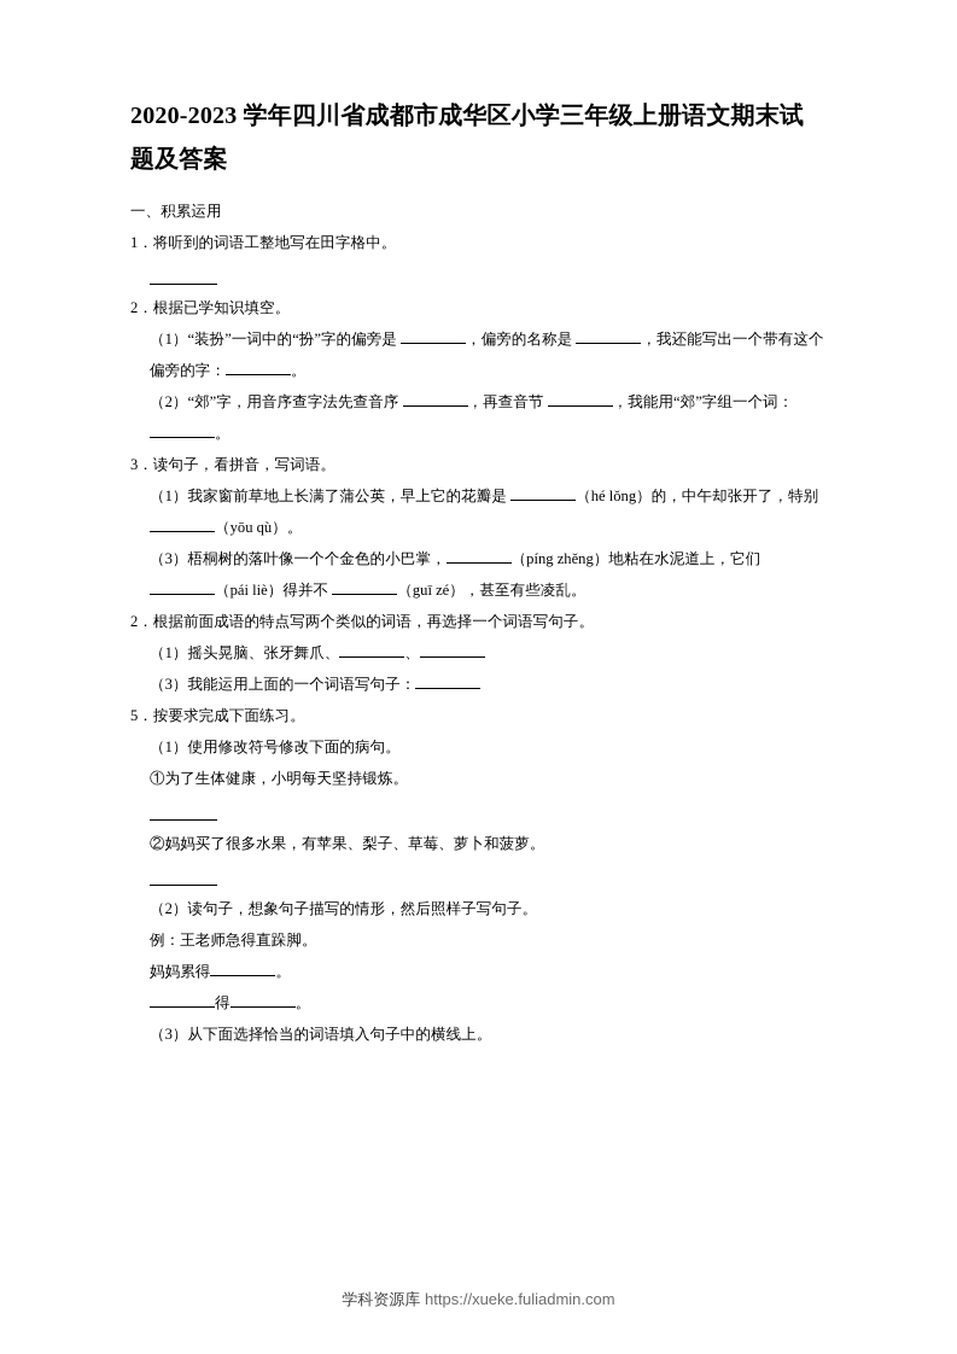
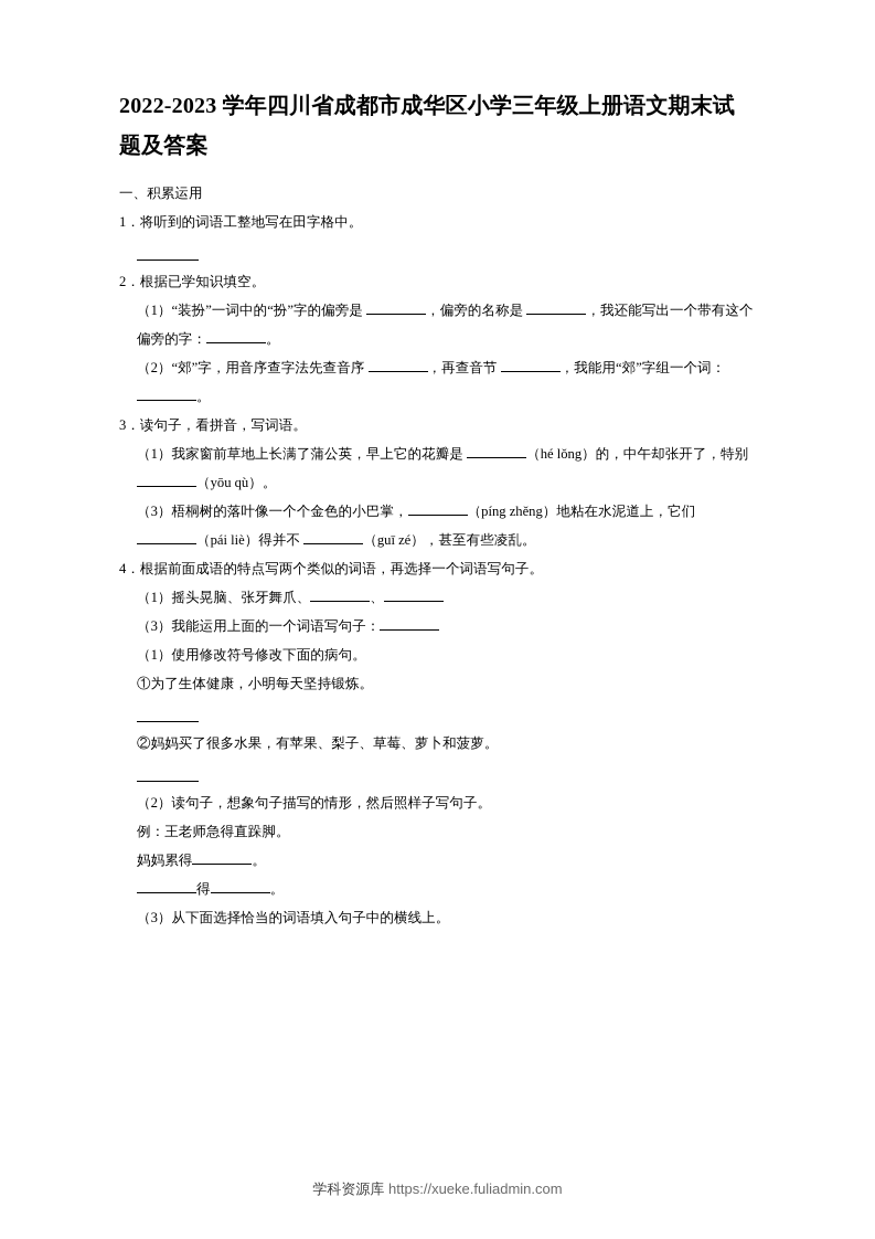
- 2020-2023 学年四川省成都市成华区小学三年级上册语文期末试题及答案
+ 2022-2023 学年四川省成都市成华区小学三年级上册语文期末试题及答案
  一、积累运用
  1．将听到的词语工整地写在田字格中。
  2．根据已学知识填空。
  （1）“装扮”一词中的“扮”字的偏旁是 ，偏旁的名称是 ，我还能写出一个带有这个偏旁的字： 。
  （2）“郊”字，用音序查字法先查音序 ，再查音节 ，我能用“郊”字组一个词：。
  3．读句子，看拼音，写词语。
  （1）我家窗前草地上长满了蒲公英，早上它的花瓣是 （hé lǒng）的，中午却张开了，特别 （yōu qù）。
  （3）梧桐树的落叶像一个个金色的小巴掌， （píng zhěng）地粘在水泥道上，它们 （pái liè）得并不 （guī zé），甚至有些凌乱。
- 2．根据前面成语的特点写两个类似的词语，再选择一个词语写句子。
+ 4．根据前面成语的特点写两个类似的词语，再选择一个词语写句子。
  （1）摇头晃脑、张牙舞爪、 、
  （3）我能运用上面的一个词语写句子：
- 5．按要求完成下面练习。
  （1）使用修改符号修改下面的病句。
  ①为了生体健康，小明每天坚持锻炼。
  ②妈妈买了很多水果，有苹果、梨子、草莓、萝卜和菠萝。
  （2）读句子，想象句子描写的情形，然后照样子写句子。
  例：王老师急得直跺脚。
  妈妈累得 。
  得 。
  （3）从下面选择恰当的词语填入句子中的横线上。
  学科资源库 https://xueke.fuliadmin.com
